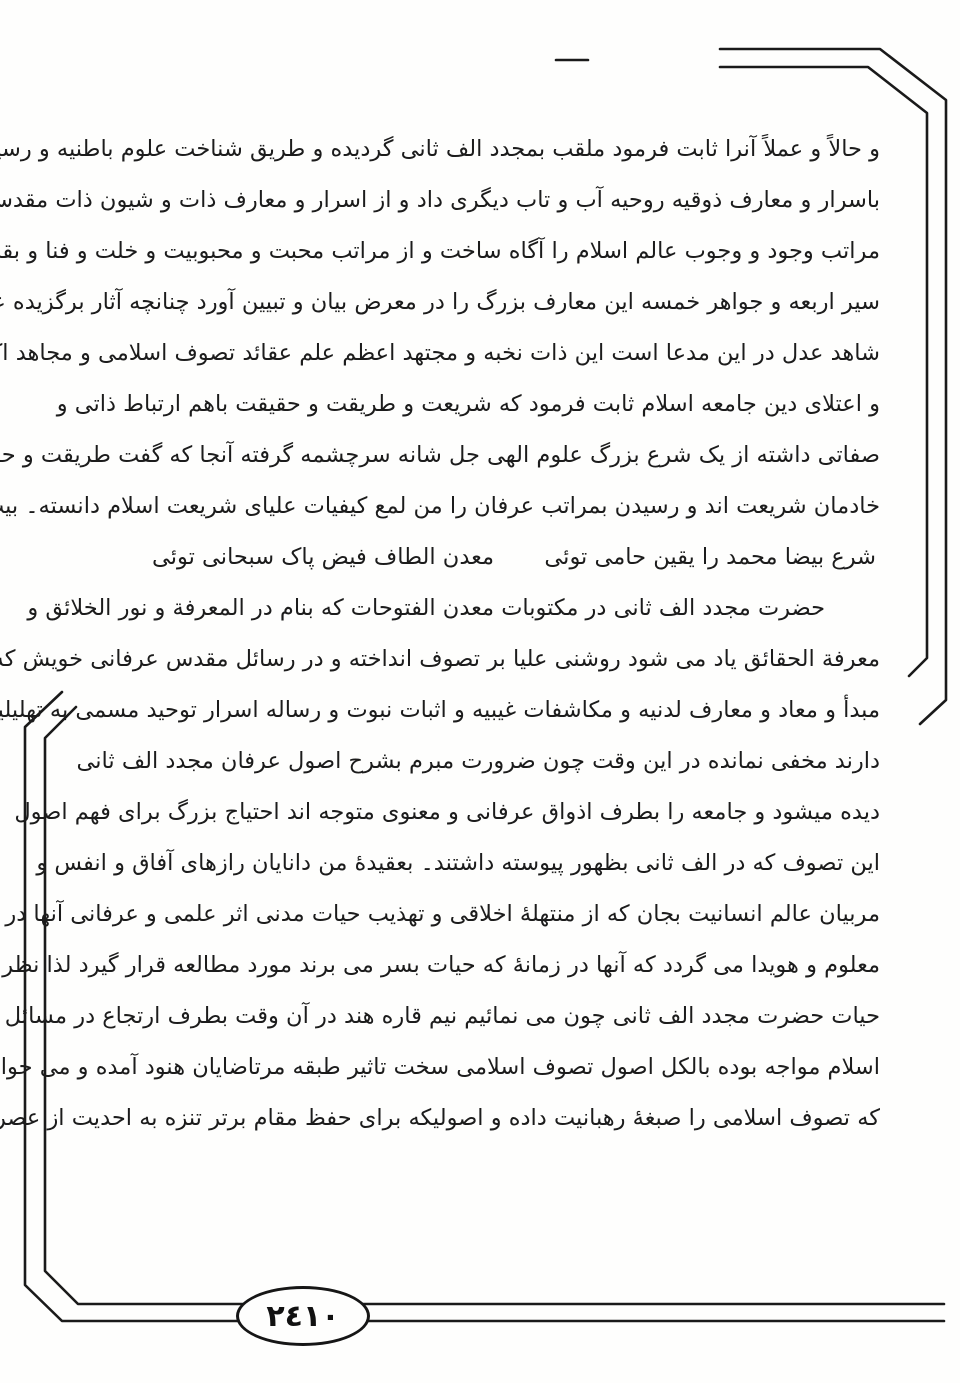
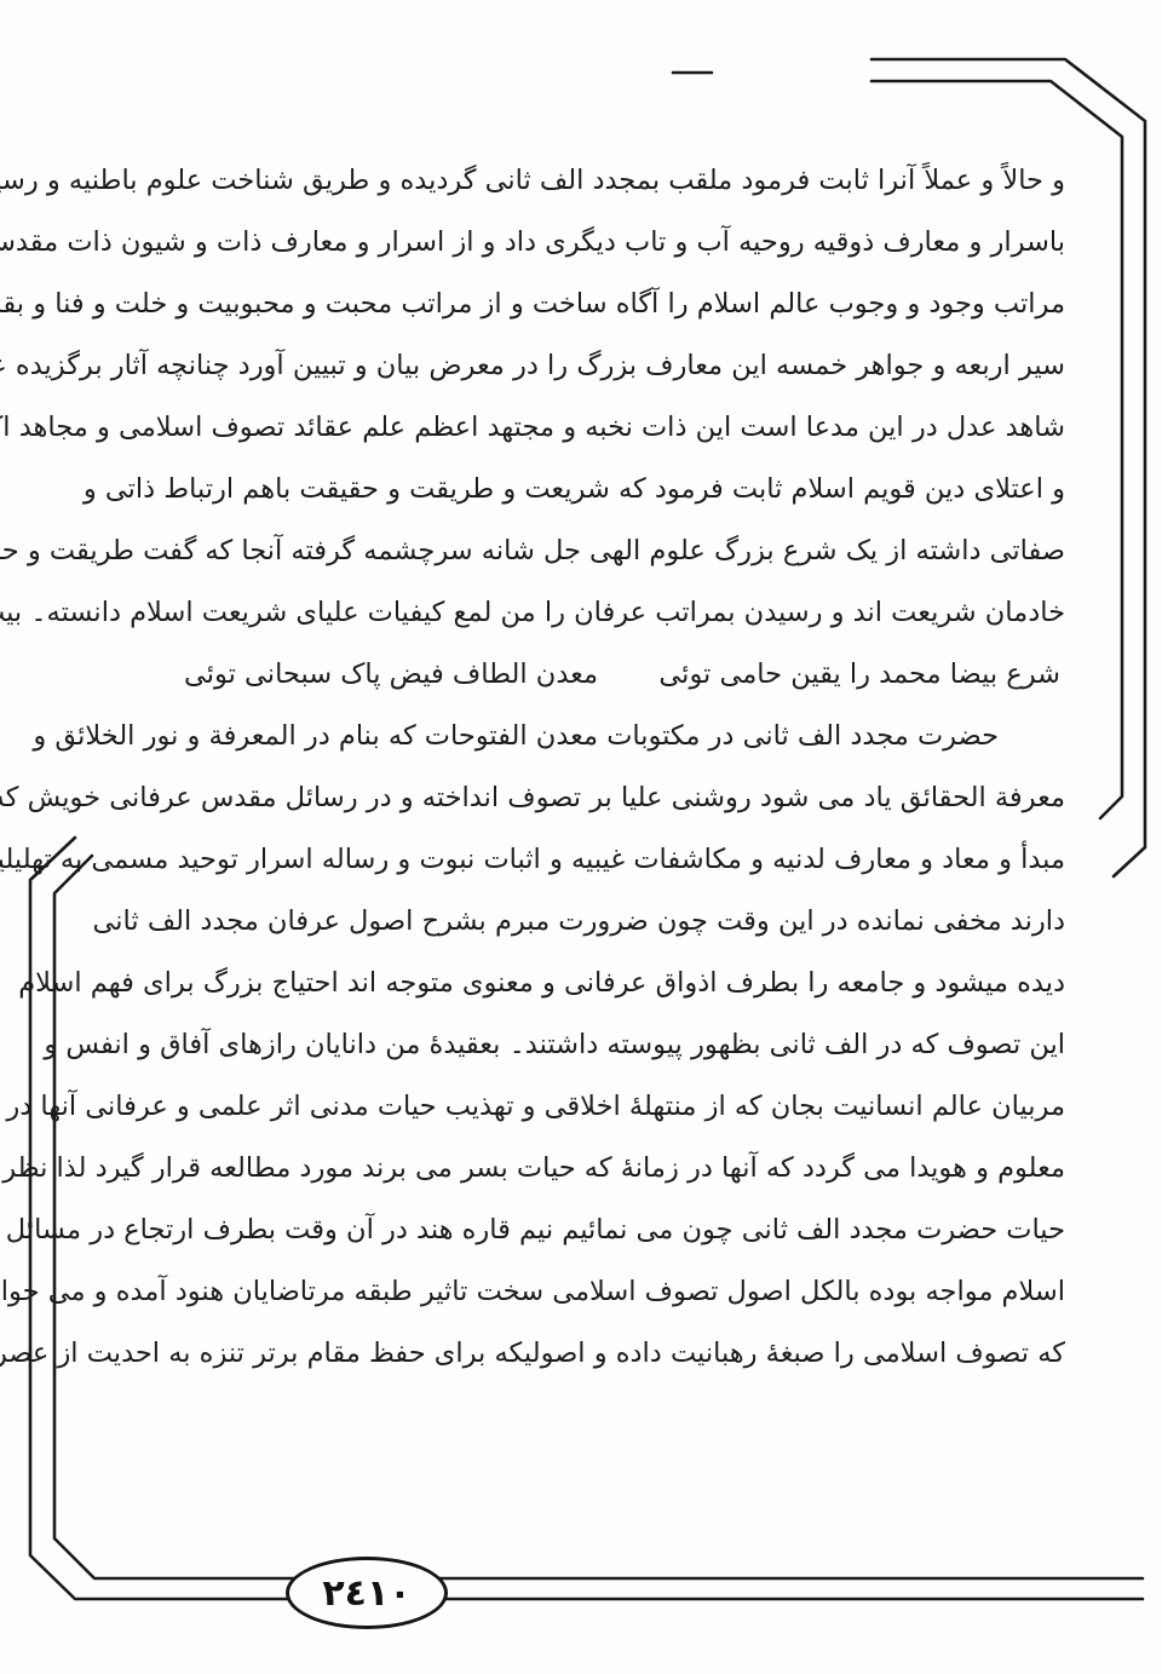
  ٢٤١٠
  و حالاً و عملاً آنرا ثابت فرمود ملقب بمجدد الف ثانی گردیده و طریق شناخت علوم باطنیه و رس
  باسرار و معارف ذوقیه روحیه آب و تاب دیگری داد و از اسرار و معارف ذات و شیون ذات مقد
  مراتب وجود و وجوب عالم اسلام را آگاه ساخت و از مراتب محبت و محبوبیت و خلت و فنا و بق
  سیر اربعه و جواهر خمسه این معارف بزرگ را در معرض بیان و تبیین آورد چنانچه آثار برگزیده
  شاهد عدل در این مدعا است این ذات نخبه و مجتهد اعظم علم عقائد تصوف اسلامی و مجاهد ا
- و اعتلای دین جامعه اسلام ثابت فرمود که شریعت و طریقت و حقیقت باهم ارتباط ذاتی و
+ و اعتلای دین قویم اسلام ثابت فرمود که شریعت و طریقت و حقیقت باهم ارتباط ذاتی و
  صفاتی داشته از یک شرع بزرگ علوم الهی جل شانه سرچشمه گرفته آنجا که گفت طریقت و ح
  خادمان شریعت اند و رسیدن بمراتب عرفان را من لمع کیفیات علیای شریعت اسلام دانسته۔ بی
  شرع بیضا محمد را یقین حامی توئی
  معدن الطاف فیض پاک سبحانی توئی
  حضرت مجدد الف ثانی در مکتوبات معدن الفتوحات که بنام در المعرفة و نور الخلائق و
  معرفة الحقائق یاد می شود روشنی علیا بر تصوف انداخته و در رسائل مقدس عرفانی خویش ک
  مبدأ و معاد و معارف لدنیه و مکاشفات غیبیه و اثبات نبوت و رساله اسرار توحید مسمی به تهلیلی
  دارند مخفی نمانده در این وقت چون ضرورت مبرم بشرح اصول عرفان مجدد الف ثانی
- دیده میشود و جامعه را بطرف اذواق عرفانی و معنوی متوجه اند احتیاج بزرگ برای فهم اصول
+ دیده میشود و جامعه را بطرف اذواق عرفانی و معنوی متوجه اند احتیاج بزرگ برای فهم اسلام
  این تصوف که در الف ثانی بظهور پیوسته داشتند۔ بعقیدهٔ من دانایان رازهای آفاق و انفس و
  مربیان عالم انسانیت بجان که از منتهلهٔ اخلاقی و تهذیب حیات مدنی اثر علمی و عرفانی آنها در
  معلوم و هویدا می گردد که آنها در زمانهٔ که حیات بسر می برند مورد مطالعه قرار گیرد لذا نظر
  حیات حضرت مجدد الف ثانی چون می نمائیم نیم قاره هند در آن وقت بطرف ارتجاع در مسائل
  اسلام مواجه بوده بالکل اصول تصوف اسلامی سخت تاثیر طبقه مرتاضایان هنود آمده و می خوا
  که تصوف اسلامی را صبغهٔ رهبانیت داده و اصولیکه برای حفظ مقام برتر تنزه به احدیت از عصر
